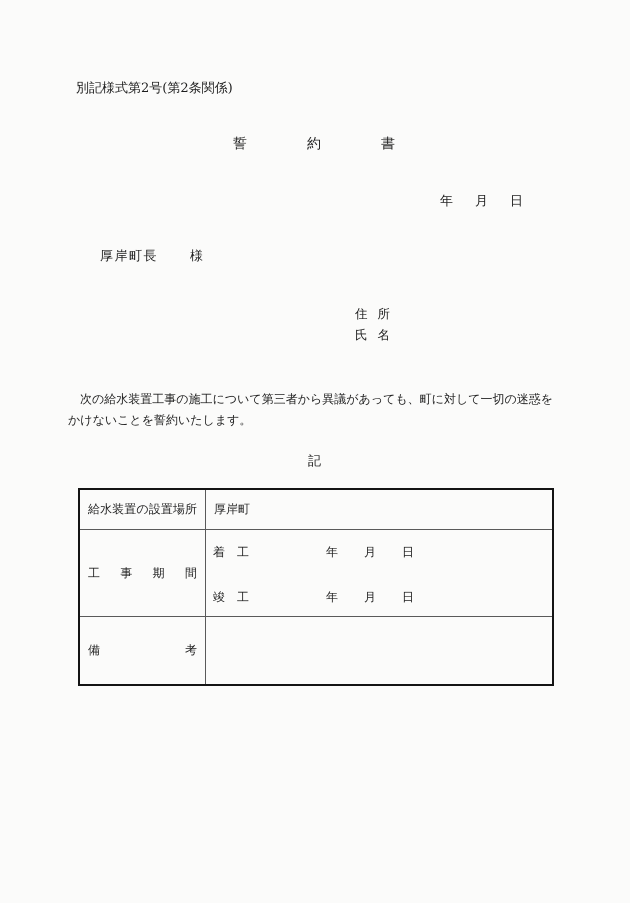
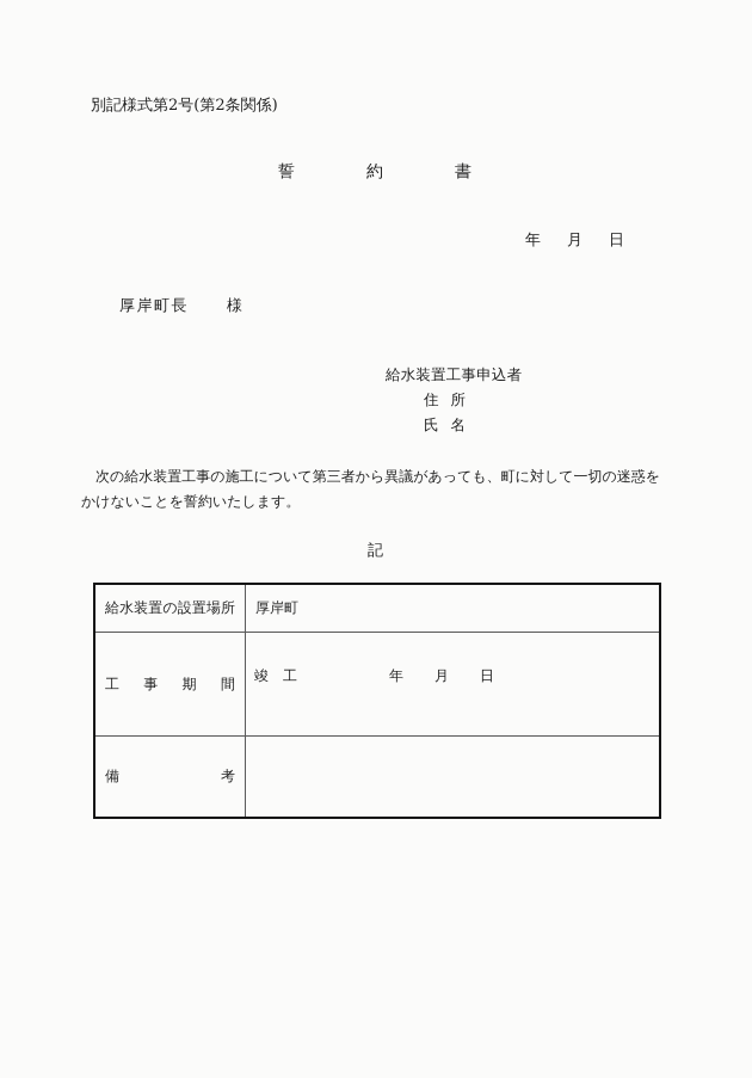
  別記様式第2号(第2条関係)
  誓約書
  年月日
  厚岸町長 様
+ 給水装置工事申込者
  住所
  氏名
  次の給水装置工事の施工について第三者から異議があっても、町に対して一切の迷惑をかけないことを誓約いたします。
  記
  給水装置の設置場所
  厚岸町
  工事期間
- 着工 年月日
  竣工 年月日
  備考
